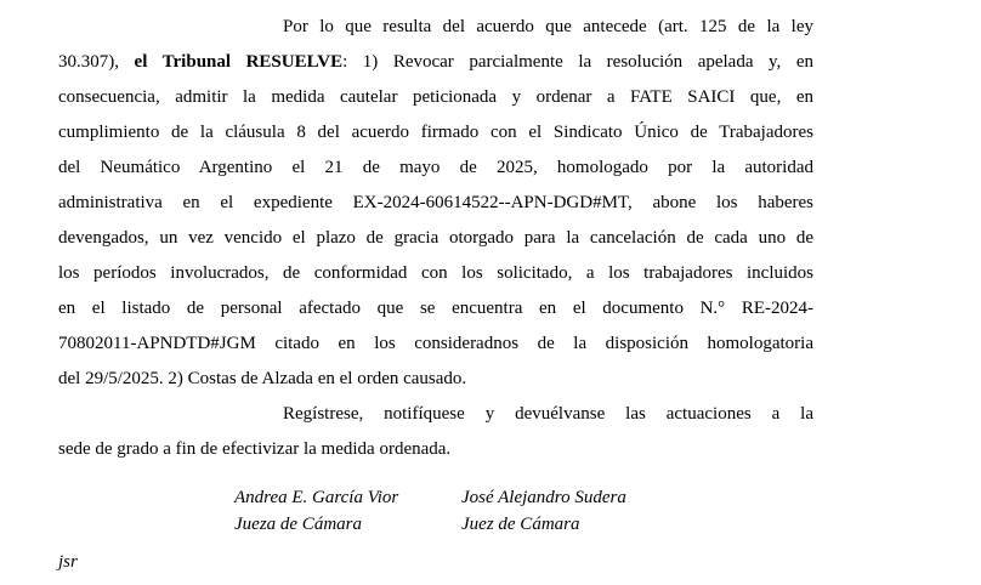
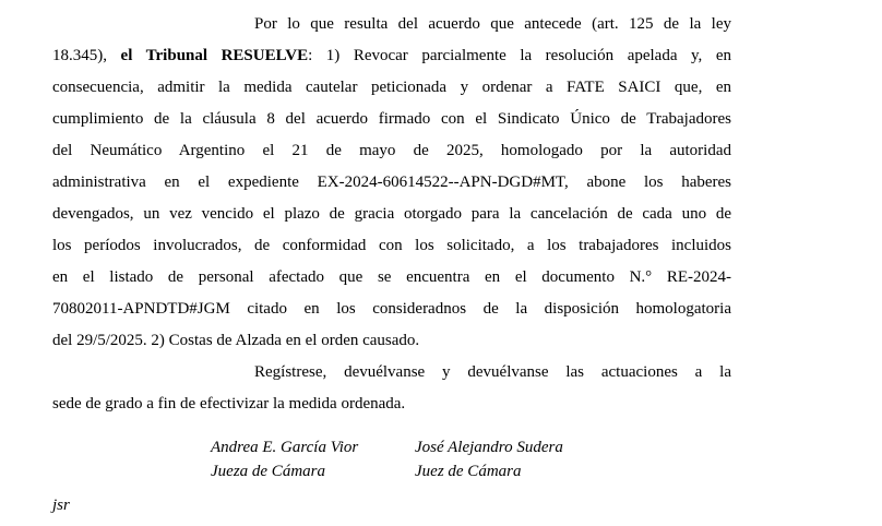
  Por lo que resulta del acuerdo que antecede (art. 125 de la ley
- 30.307), el Tribunal RESUELVE: 1) Revocar parcialmente la resolución apelada y, en
+ 18.345), el Tribunal RESUELVE: 1) Revocar parcialmente la resolución apelada y, en
  consecuencia, admitir la medida cautelar peticionada y ordenar a FATE SAICI que, en
  cumplimiento de la cláusula 8 del acuerdo firmado con el Sindicato Único de Trabajadores
  del Neumático Argentino el 21 de mayo de 2025, homologado por la autoridad
  administrativa en el expediente EX-2024-60614522--APN-DGD#MT, abone los haberes
  devengados, un vez vencido el plazo de gracia otorgado para la cancelación de cada uno de
  los períodos involucrados, de conformidad con los solicitado, a los trabajadores incluidos
  en el listado de personal afectado que se encuentra en el documento N.° RE-2024-
  70802011-APNDTD#JGM citado en los consideradnos de la disposición homologatoria
  del 29/5/2025. 2) Costas de Alzada en el orden causado.
- Regístrese, notifíquese y devuélvanse las actuaciones a la
+ Regístrese, devuélvanse y devuélvanse las actuaciones a la
  sede de grado a fin de efectivizar la medida ordenada.
  Andrea E. García Vior
  Jueza de Cámara
  José Alejandro Sudera
  Juez de Cámara
  jsr
